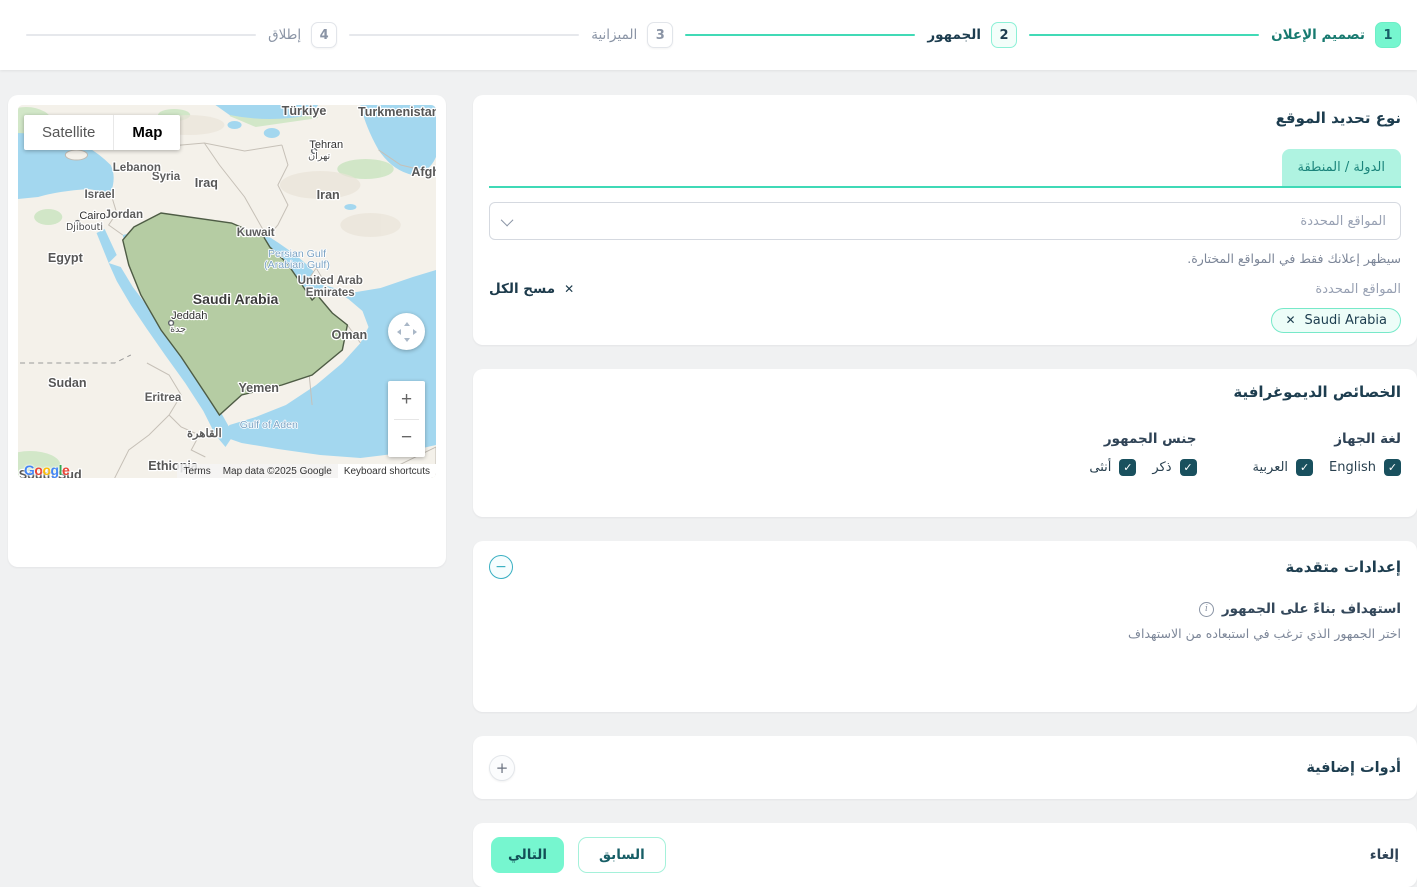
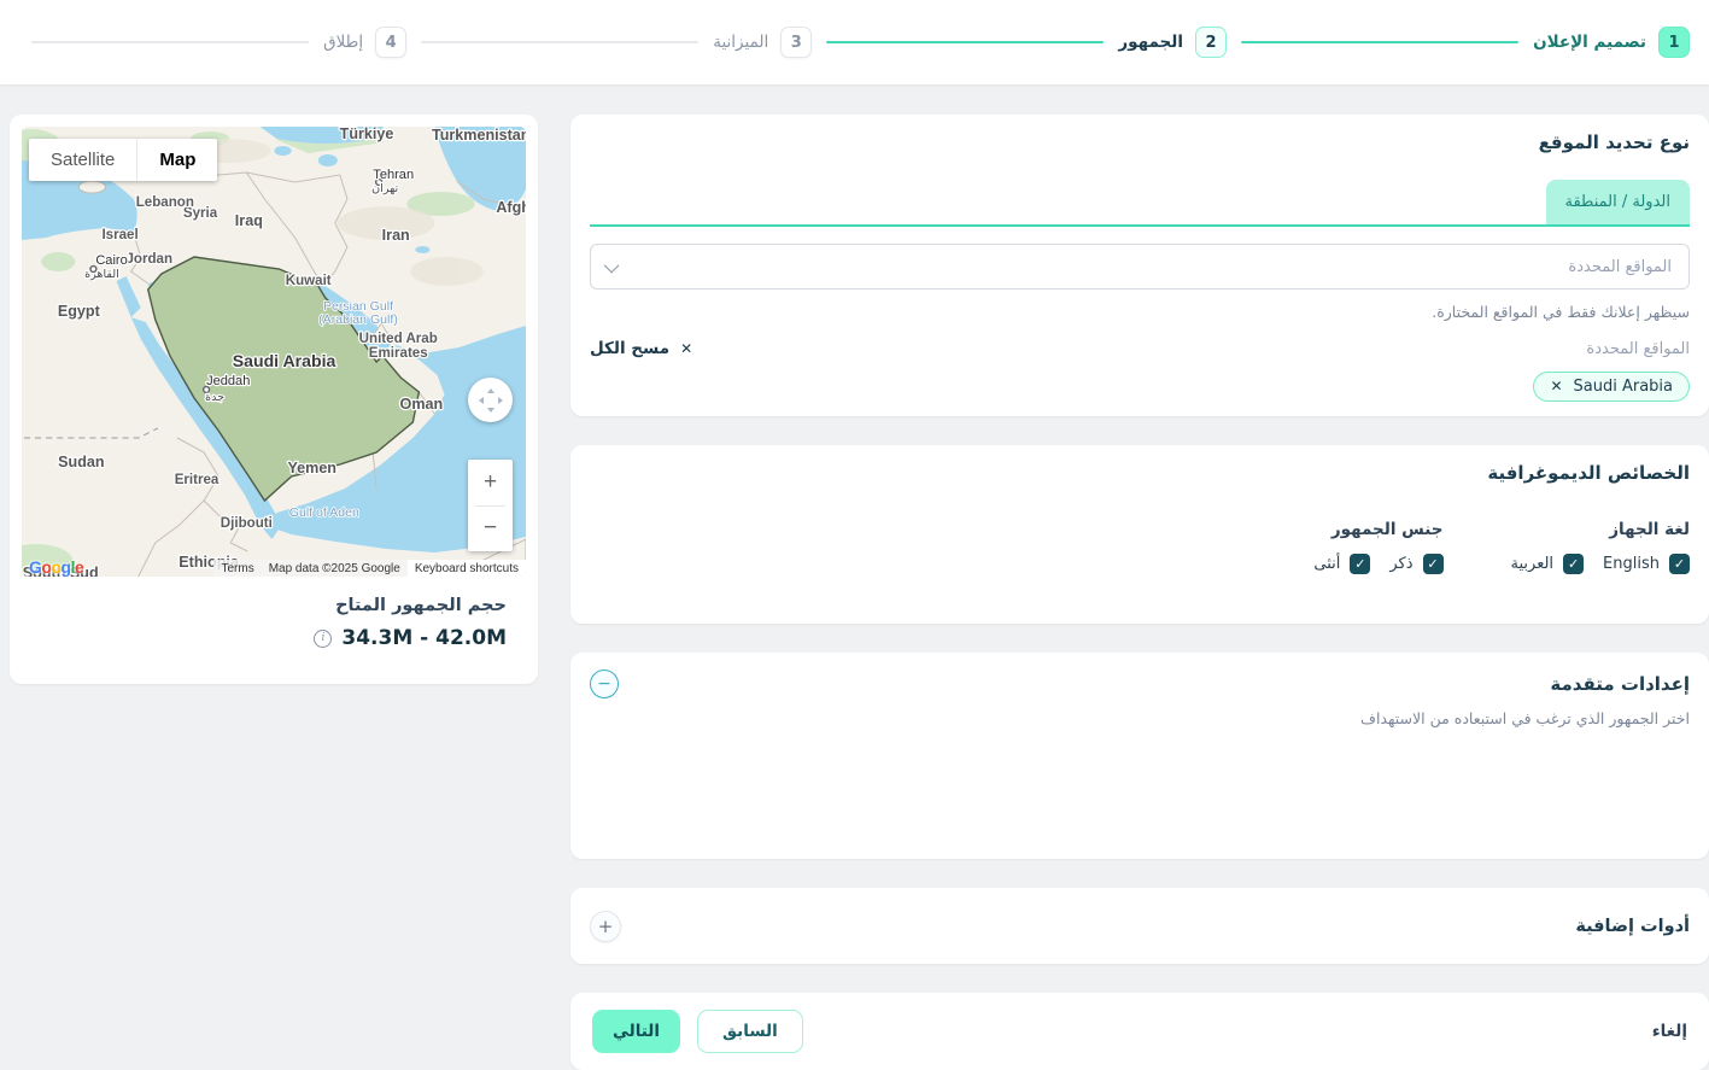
  1
  تصميم الإعلان
  2
  الجمهور
  3
  الميزانية
  4
  إطلاق
  Türkiye
  Turkmenistan
  Syria
  Lebanon
  Israel
  Iraq
  Iran
  Jordan
  Tehran
  تهران
  Cairo
- Djibouti
+ القاهرة
  Kuwait
  Egypt
  Persian Gulf
  (Arabian Gulf)
  United Arab
  Emirates
  Saudi Arabia
  Jeddah
  جدة
  Oman
  Sudan
  Eritrea
  Yemen
  Gulf of Aden
- القاهرة
+ Djibouti
  Ethiopia
  South Sud
  Satellite
  Map
  +
  −
  Google
  Terms
  Map data ©2025 Google
  Keyboard shortcuts
+ حجم الجمهور المتاح
+ 34.3M - 42.0M
  نوع تحديد الموقع
  الدولة / المنطقة
  المواقع المحددة
  سيظهر إعلانك فقط في المواقع المختارة.
  المواقع المحددة
  مسح الكل
  Saudi Arabia
  الخصائص الديموغرافية
  لغة الجهاز
  English
  العربية
  جنس الجمهور
  ذكر
  أنثى
  إعدادات متقدمة
- استهداف بناءً على الجمهور
  اختر الجمهور الذي ترغب في استبعاده من الاستهداف
  أدوات إضافية
  إلغاء
  السابق
  التالي
